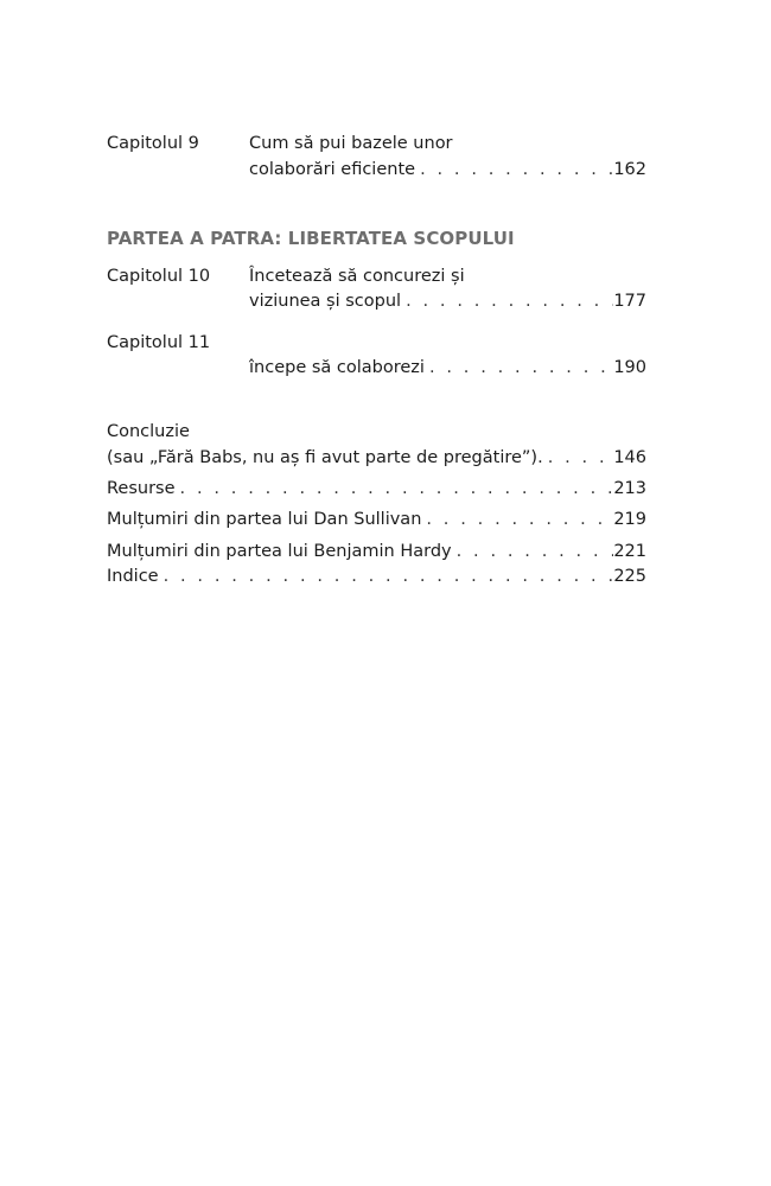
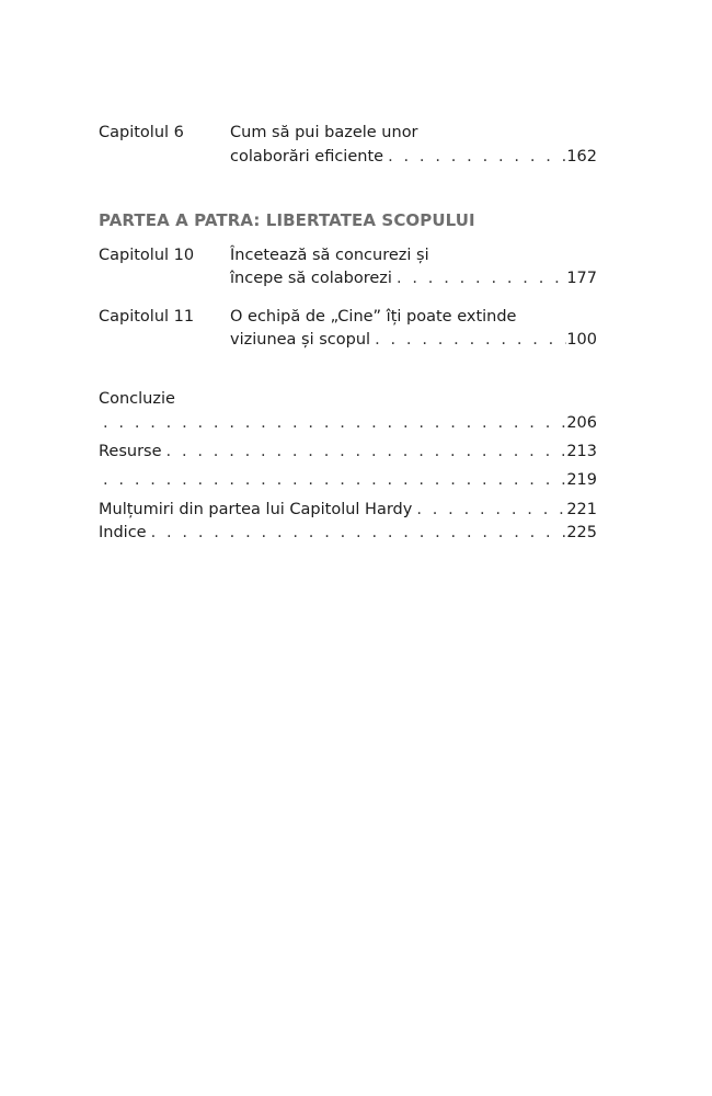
- Capitolul 9
+ Capitolul 6
  Cum să pui bazele unor
  colaborări eficiente
  162
  PARTEA A PATRA: LIBERTATEA SCOPULUI
  Capitolul 10
  Încetează să concurezi și
- viziunea și scopul
+ începe să colaborezi
  177
  Capitolul 11
+ O echipă de „Cine” îți poate extinde
- începe să colaborezi
+ viziunea și scopul
- 190
+ 100
  Concluzie
- (sau „Fără Babs, nu aș fi avut parte de pregătire”).
- 146
+ 206
  Resurse
  213
- Mulțumiri din partea lui Dan Sullivan
  219
- Mulțumiri din partea lui Benjamin Hardy
+ Mulțumiri din partea lui Capitolul Hardy
  221
  Indice
  225
